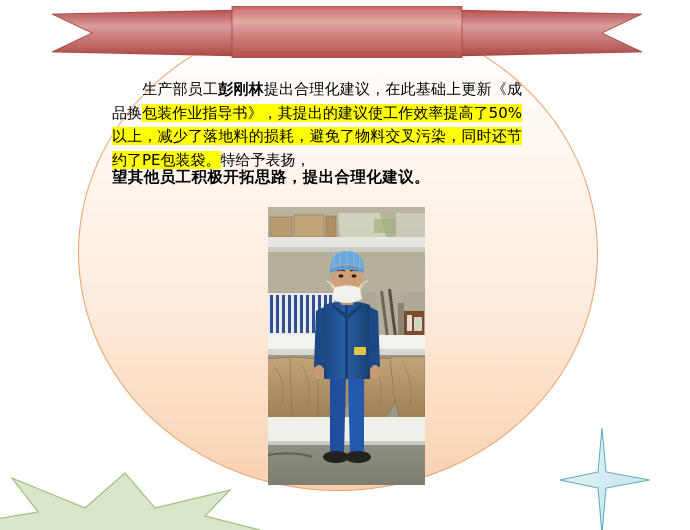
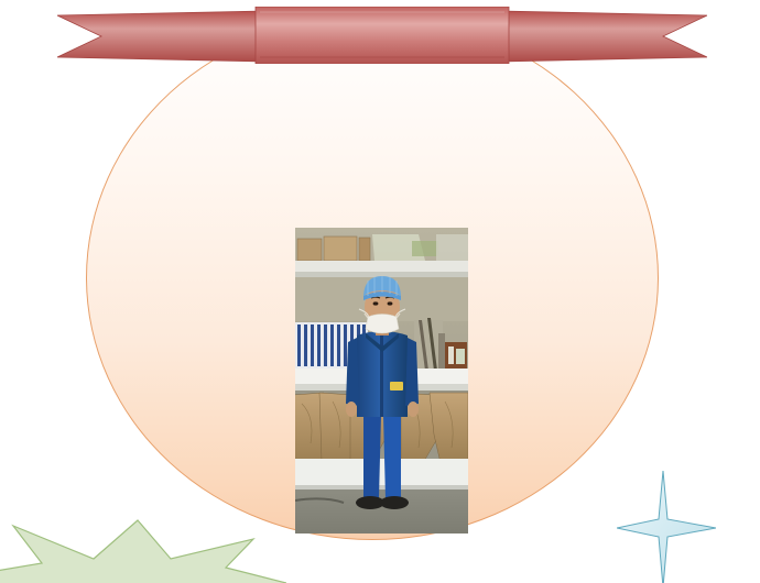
- 生产部员工彭刚林提出合理化建议，在此基础上更新《成品换包装作业指导书》，其提出的建议使工作效率提高了50%以上，减少了落地料的损耗，避免了物料交叉污染，同时还节约了PE包装袋。特给予表扬，
- 望其他员工积极开拓思路，提出合理化建议。
